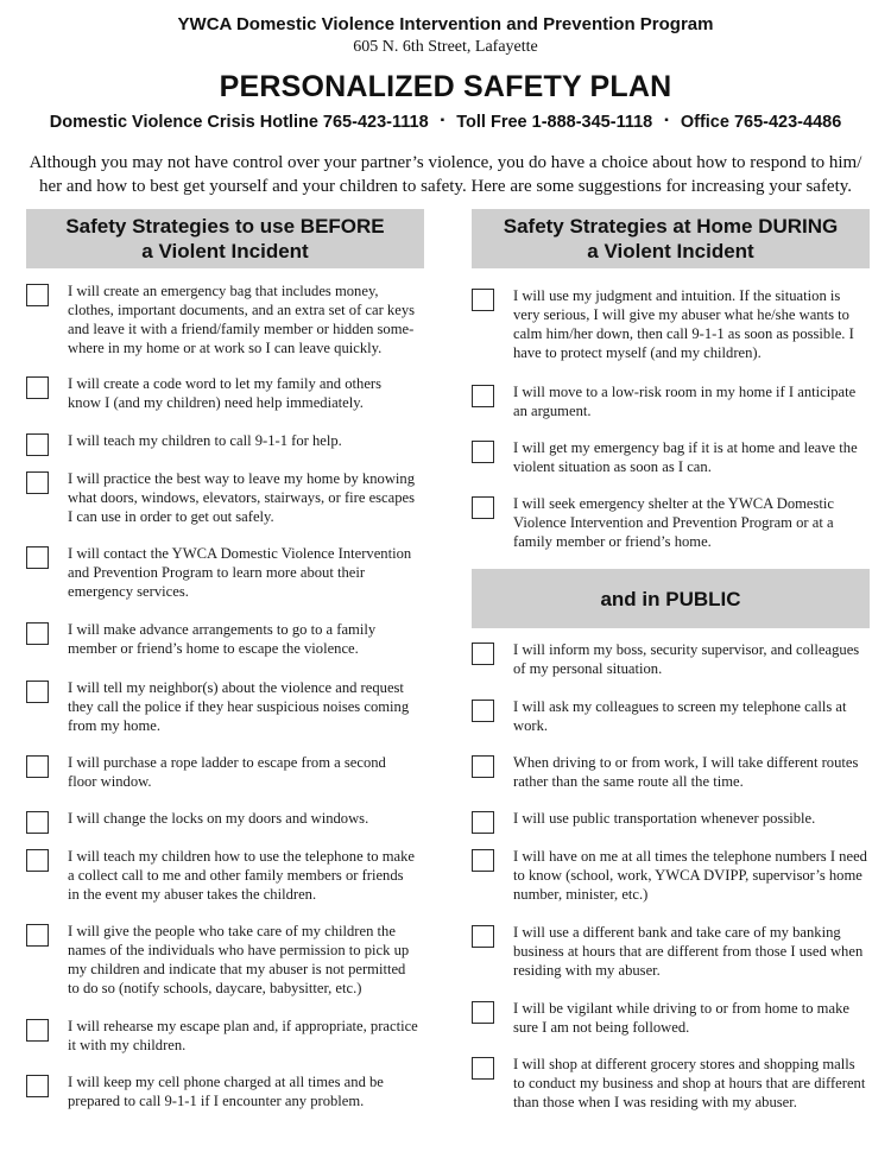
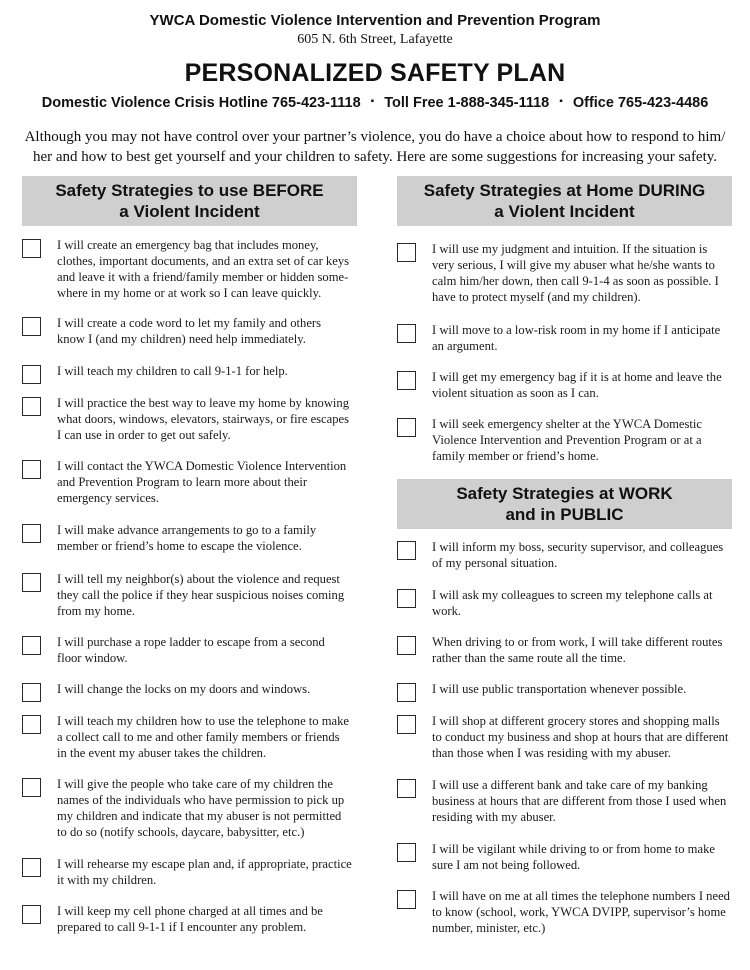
  YWCA Domestic Violence Intervention and Prevention Program
  605 N. 6th Street, Lafayette
  PERSONALIZED SAFETY PLAN
  Domestic Violence Crisis Hotline 765-423-1118 ▪ Toll Free 1-888-345-1118 ▪ Office 765-423-4486
  Although you may not have control over your partner’s violence, you do have a choice about how to respond to him/ her and how to best get yourself and your children to safety. Here are some suggestions for increasing your safety.
  Safety Strategies to use BEFORE
  a Violent Incident
  I will create an emergency bag that includes money, clothes, important documents, and an extra set of car keys and leave it with a friend/family member or hidden some-where in my home or at work so I can leave quickly.
  I will create a code word to let my family and others know I (and my children) need help immediately.
  I will teach my children to call 9-1-1 for help.
  I will practice the best way to leave my home by knowing what doors, windows, elevators, stairways, or fire escapes I can use in order to get out safely.
  I will contact the YWCA Domestic Violence Intervention and Prevention Program to learn more about their emergency services.
  I will make advance arrangements to go to a family member or friend’s home to escape the violence.
  I will tell my neighbor(s) about the violence and request they call the police if they hear suspicious noises coming from my home.
  I will purchase a rope ladder to escape from a second floor window.
  I will change the locks on my doors and windows.
  I will teach my children how to use the telephone to make a collect call to me and other family members or friends in the event my abuser takes the children.
  I will give the people who take care of my children the names of the individuals who have permission to pick up my children and indicate that my abuser is not permitted to do so (notify schools, daycare, babysitter, etc.)
  I will rehearse my escape plan and, if appropriate, practice it with my children.
  I will keep my cell phone charged at all times and be prepared to call 9-1-1 if I encounter any problem.
  Safety Strategies at Home DURING
  a Violent Incident
- I will use my judgment and intuition. If the situation is very serious, I will give my abuser what he/she wants to calm him/her down, then call 9-1-1 as soon as possible. I have to protect myself (and my children).
+ I will use my judgment and intuition. If the situation is very serious, I will give my abuser what he/she wants to calm him/her down, then call 9-1-4 as soon as possible. I have to protect myself (and my children).
  I will move to a low-risk room in my home if I anticipate an argument.
  I will get my emergency bag if it is at home and leave the violent situation as soon as I can.
  I will seek emergency shelter at the YWCA Domestic Violence Intervention and Prevention Program or at a family member or friend’s home.
+ Safety Strategies at WORK
  and in PUBLIC
  I will inform my boss, security supervisor, and colleagues of my personal situation.
  I will ask my colleagues to screen my telephone calls at work.
  When driving to or from work, I will take different routes rather than the same route all the time.
  I will use public transportation whenever possible.
- I will have on me at all times the telephone numbers I need to know (school, work, YWCA DVIPP, supervisor’s home number, minister, etc.)
+ I will shop at different grocery stores and shopping malls to conduct my business and shop at hours that are different than those when I was residing with my abuser.
  I will use a different bank and take care of my banking business at hours that are different from those I used when residing with my abuser.
  I will be vigilant while driving to or from home to make sure I am not being followed.
- I will shop at different grocery stores and shopping malls to conduct my business and shop at hours that are different than those when I was residing with my abuser.
+ I will have on me at all times the telephone numbers I need to know (school, work, YWCA DVIPP, supervisor’s home number, minister, etc.)
